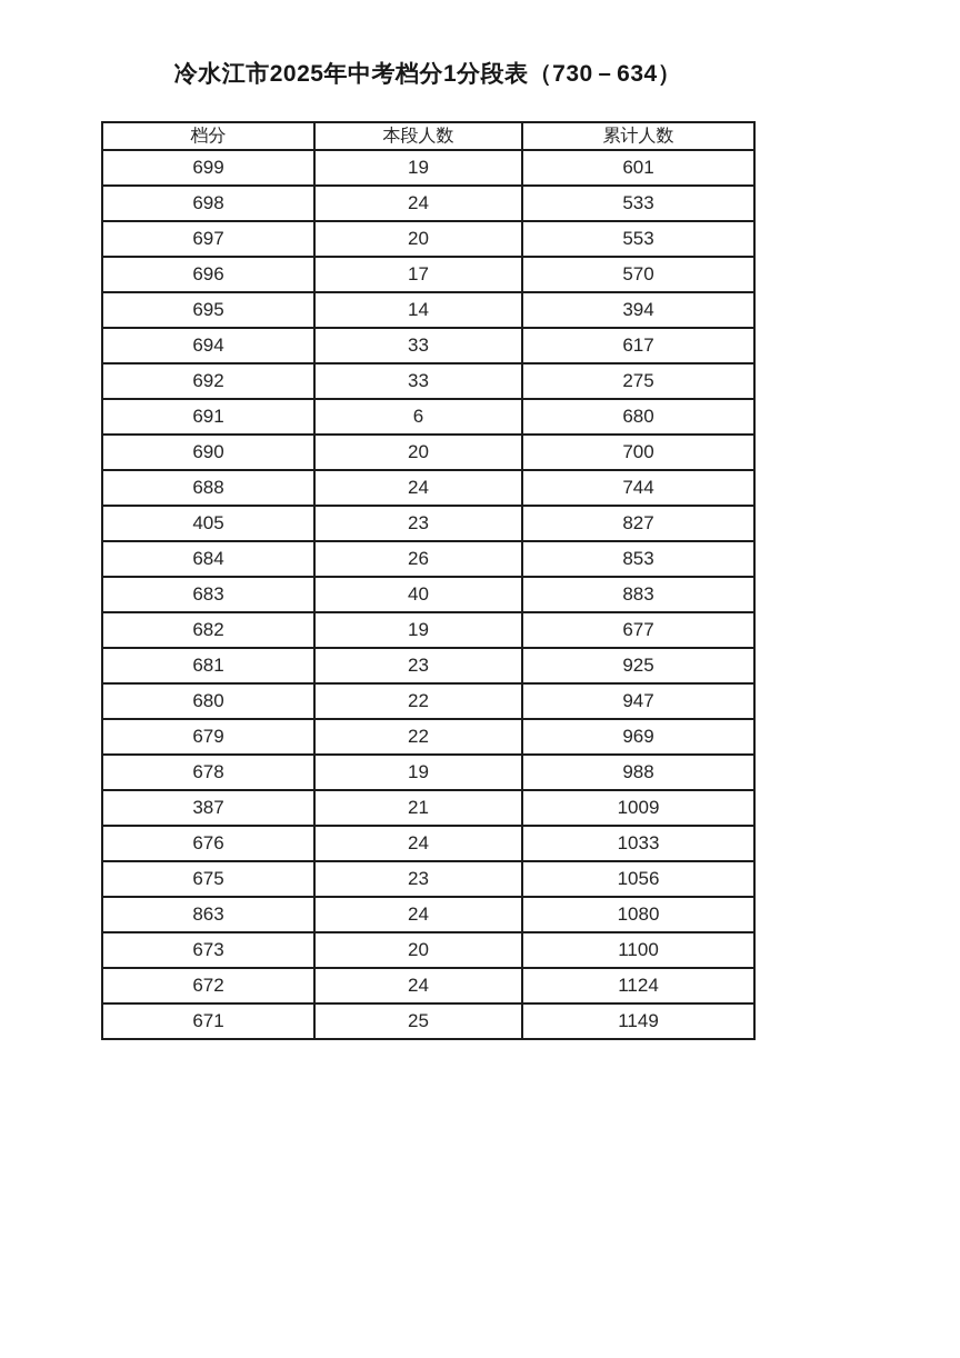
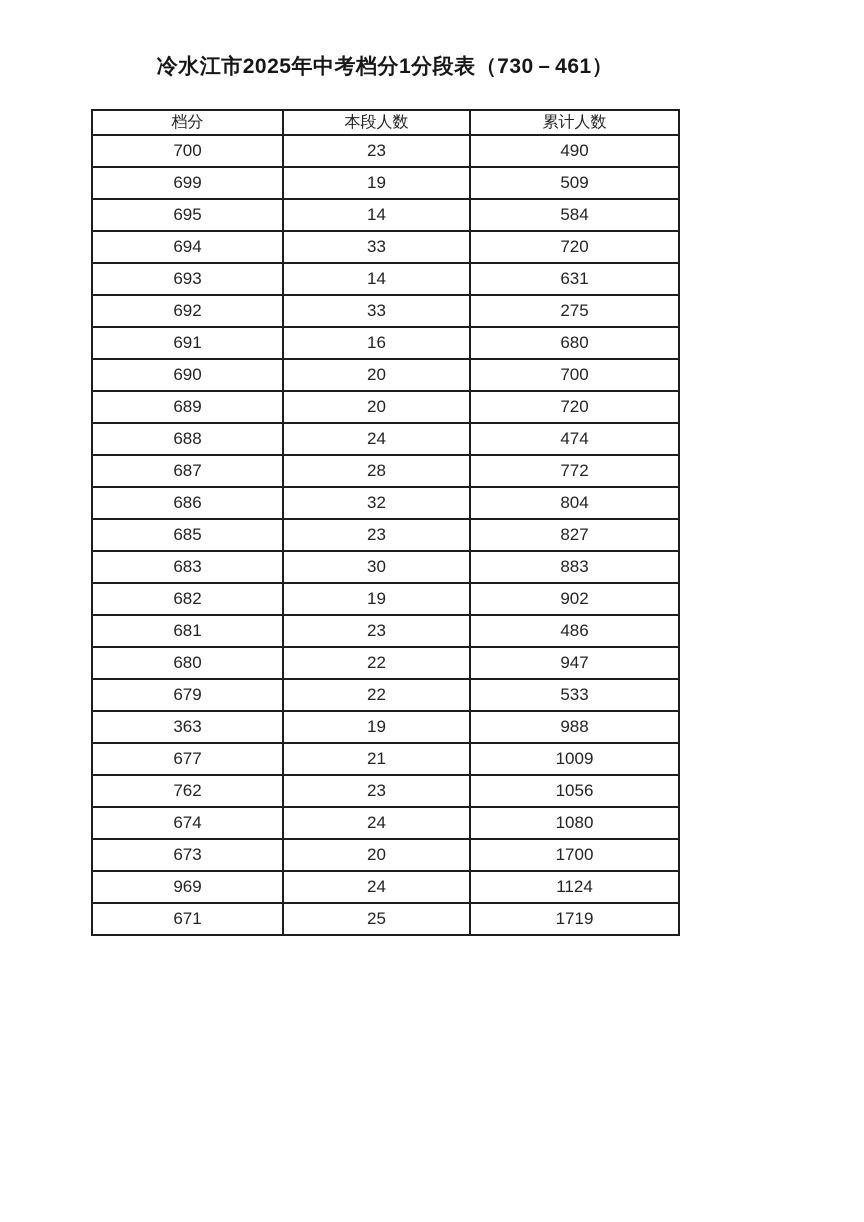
- 冷水江市2025年中考档分1分段表（730－634）
+ 冷水江市2025年中考档分1分段表（730－461）
  档分	本段人数	累计人数
+ 700	23	490
- 699	19	601
+ 699	19	509
- 698	24	533
- 697	20	553
- 696	17	570
- 695	14	394
+ 695	14	584
- 694	33	617
+ 694	33	720
+ 693	14	631
  692	33	275
- 691	6	680
+ 691	16	680
  690	20	700
+ 689	20	720
- 688	24	744
+ 688	24	474
+ 687	28	772
+ 686	32	804
- 405	23	827
+ 685	23	827
- 684	26	853
- 683	40	883
+ 683	30	883
- 682	19	677
+ 682	19	902
- 681	23	925
+ 681	23	486
  680	22	947
- 679	22	969
+ 679	22	533
- 678	19	988
+ 363	19	988
- 387	21	1009
+ 677	21	1009
- 676	24	1033
- 675	23	1056
+ 762	23	1056
- 863	24	1080
+ 674	24	1080
- 673	20	1100
+ 673	20	1700
- 672	24	1124
+ 969	24	1124
- 671	25	1149
+ 671	25	1719
